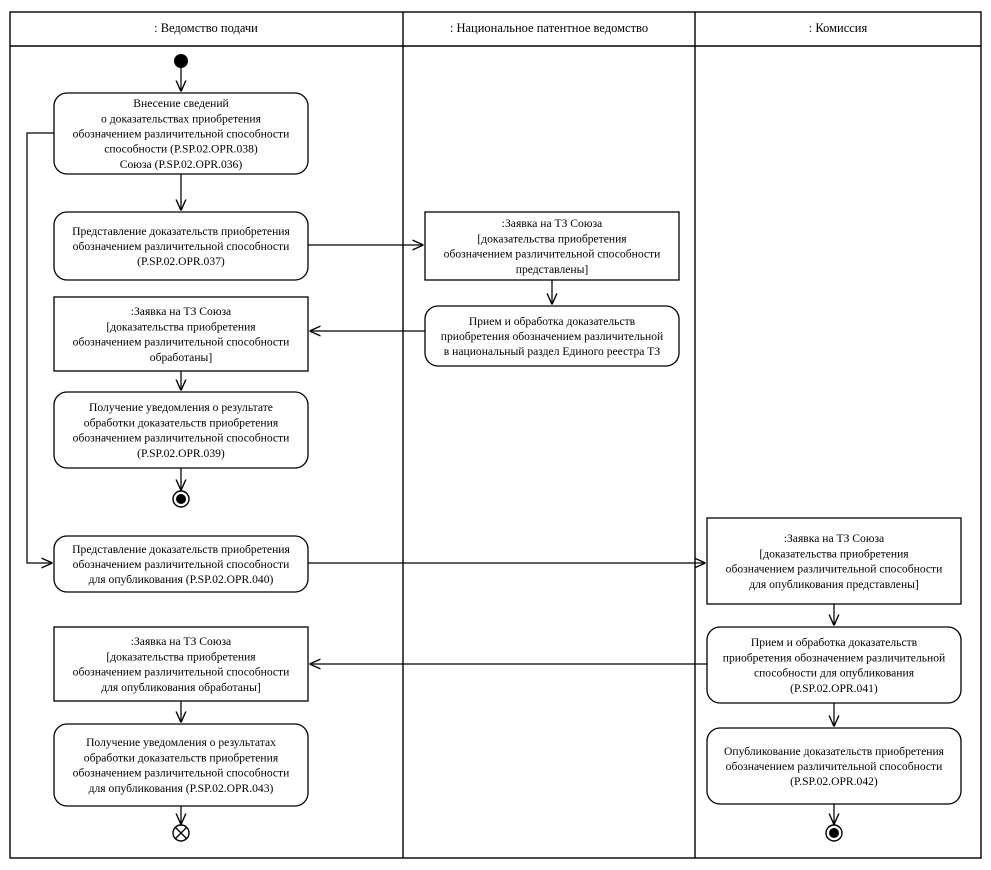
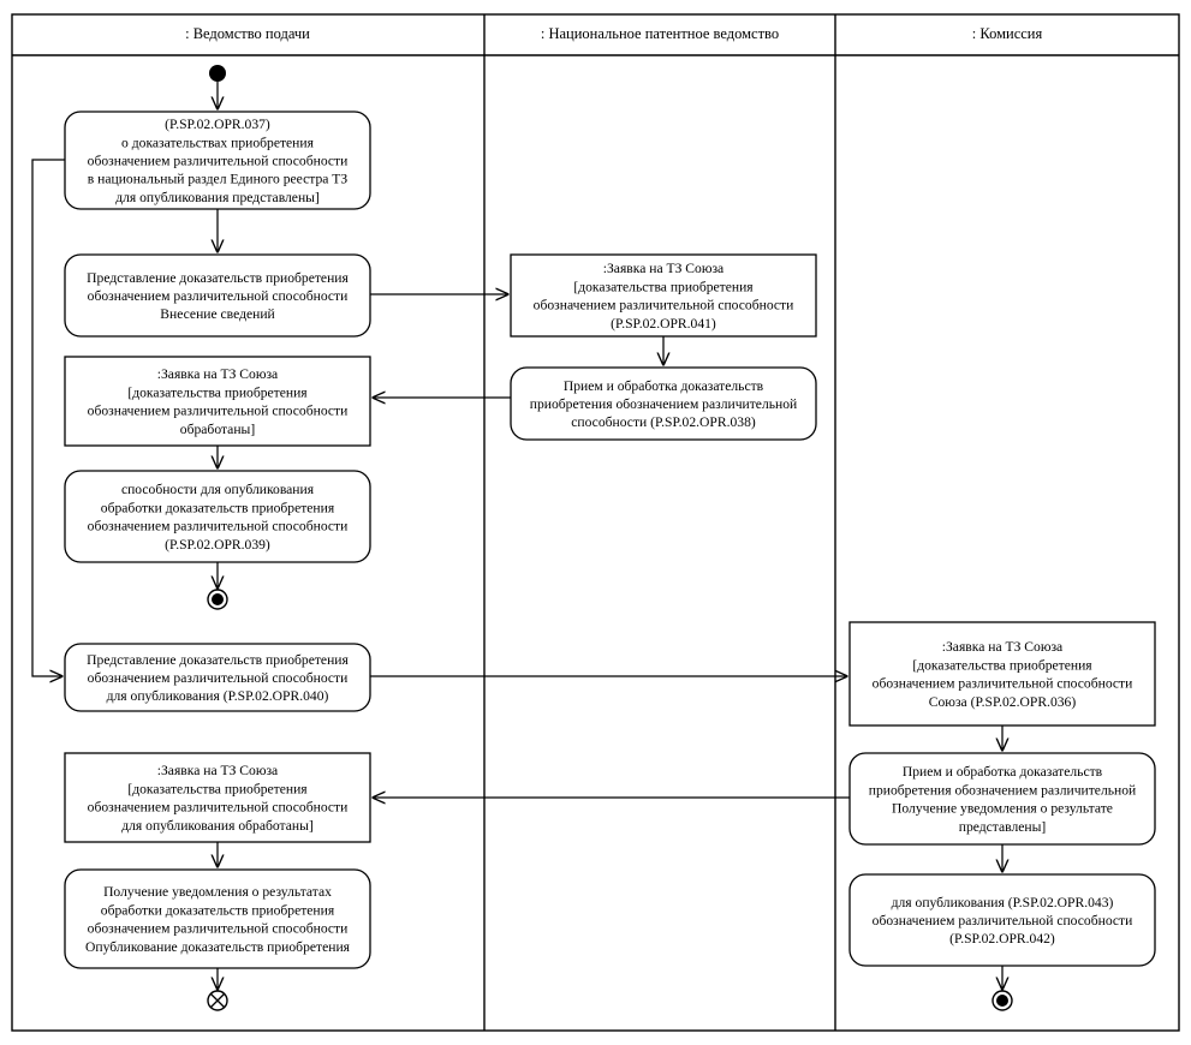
  : Ведомство подачи
  : Национальное патентное ведомство
  : Комиссия
- Внесение сведений
+ (P.SP.02.OPR.037)
  о доказательствах приобретения
  обозначением различительной способности
- способности (P.SP.02.OPR.038)
+ в национальный раздел Единого реестра ТЗ
- Союза (P.SP.02.OPR.036)
+ для опубликования представлены]
  Представление доказательств приобретения
  обозначением различительной способности
- (P.SP.02.OPR.037)
+ Внесение сведений
  :Заявка на ТЗ Союза
  [доказательства приобретения
  обозначением различительной способности
  обработаны]
- Получение уведомления о результате
+ способности для опубликования
  обработки доказательств приобретения
  обозначением различительной способности
  (P.SP.02.OPR.039)
  Представление доказательств приобретения
  обозначением различительной способности
  для опубликования (P.SP.02.OPR.040)
  :Заявка на ТЗ Союза
  [доказательства приобретения
  обозначением различительной способности
  для опубликования обработаны]
  Получение уведомления о результатах
  обработки доказательств приобретения
  обозначением различительной способности
- для опубликования (P.SP.02.OPR.043)
+ Опубликование доказательств приобретения
  :Заявка на ТЗ Союза
  [доказательства приобретения
  обозначением различительной способности
- представлены]
+ (P.SP.02.OPR.041)
  Прием и обработка доказательств
  приобретения обозначением различительной
- в национальный раздел Единого реестра ТЗ
+ способности (P.SP.02.OPR.038)
  :Заявка на ТЗ Союза
  [доказательства приобретения
  обозначением различительной способности
- для опубликования представлены]
+ Союза (P.SP.02.OPR.036)
  Прием и обработка доказательств
  приобретения обозначением различительной
- способности для опубликования
+ Получение уведомления о результате
- (P.SP.02.OPR.041)
+ представлены]
- Опубликование доказательств приобретения
+ для опубликования (P.SP.02.OPR.043)
  обозначением различительной способности
  (P.SP.02.OPR.042)
